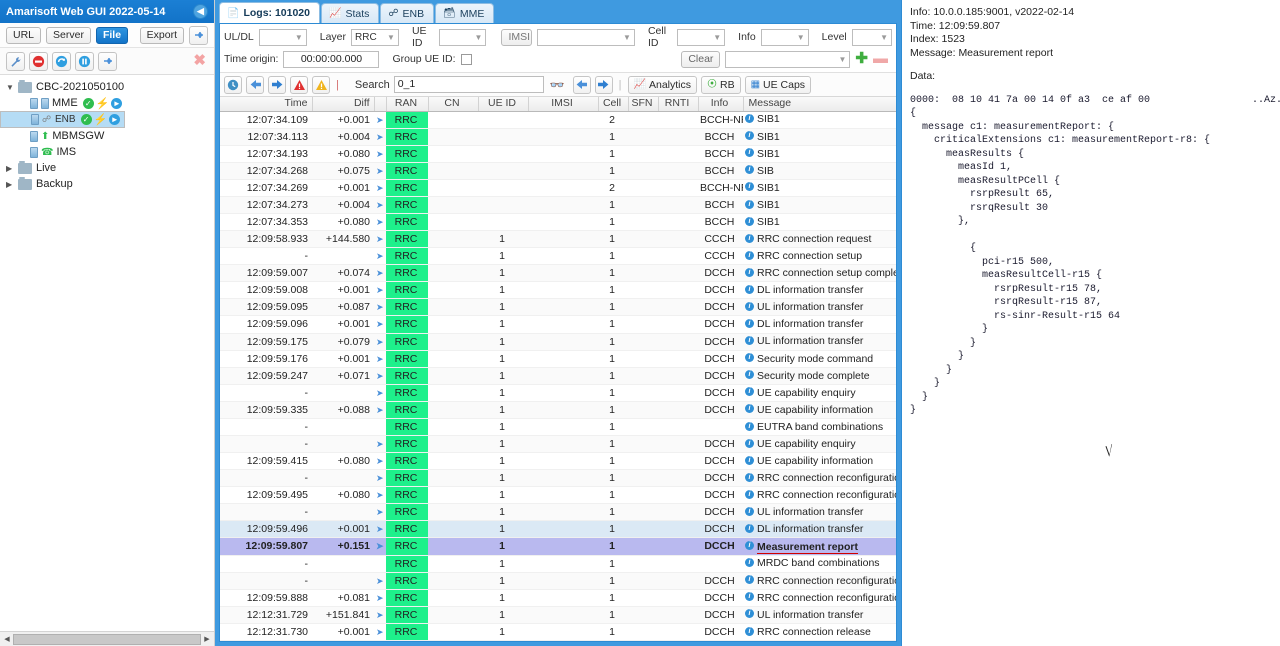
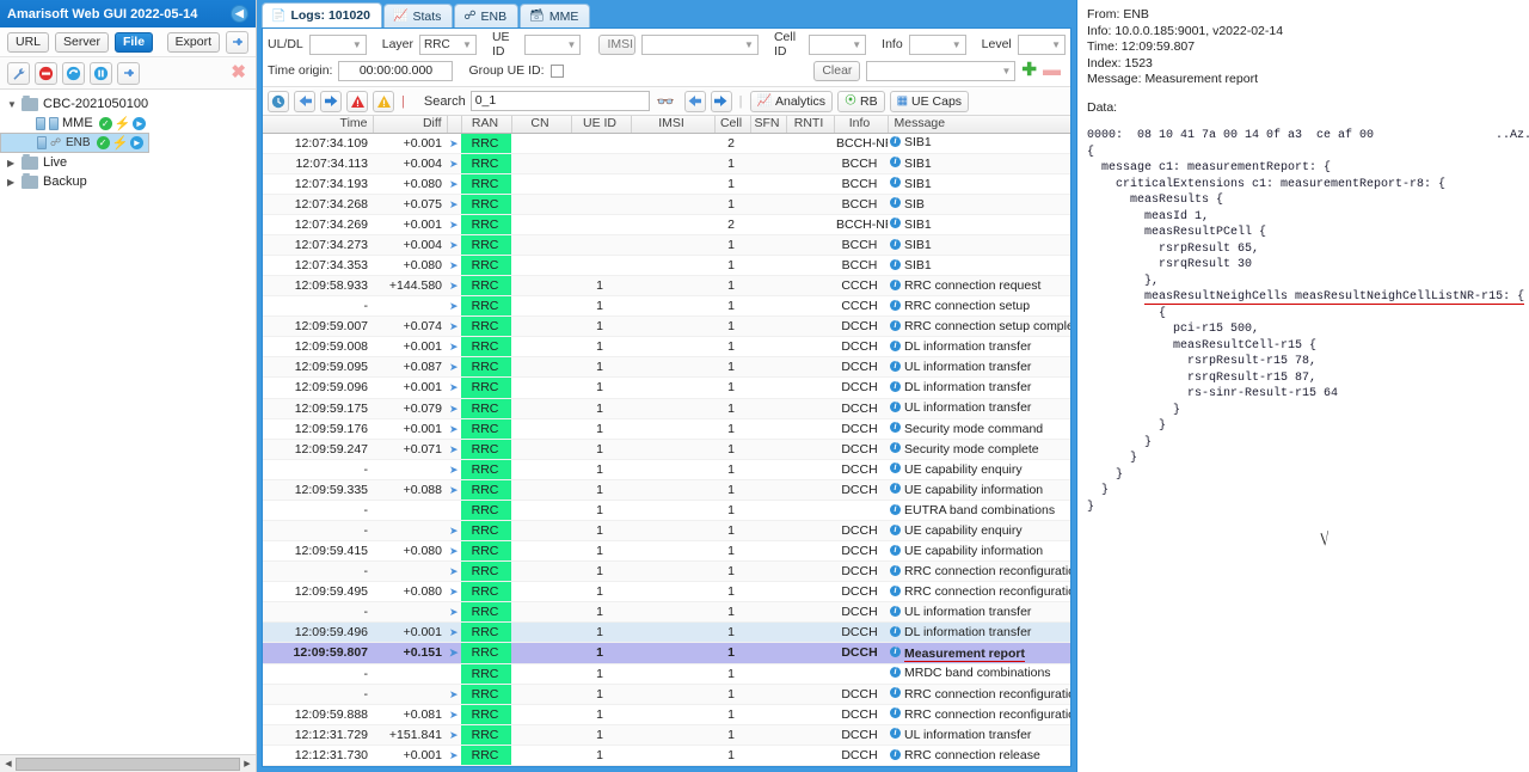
  Amarisoft Web GUI 2022-05-14
  ◀
  URL
  Server
  File
  Export
  ✖
  ▼
  CBC-2021050100
  MME
  ✓
  ⚡
  ►
  ☍
  ENB
  ✓
  ⚡
  ►
- ⬆
- MBMSGW
- ☎
- IMS
  ▶
  Live
  ▶
  Backup
  📄
  Logs: 101020
  📈
  Stats
  ☍
  ENB
  🗃
  MME
  UL/DL
  ▼
  Layer
  RRC
  ▼
  UE ID
  ▼
  IMSI
  ▼
  Cell ID
  ▼
  Info
  ▼
  Level
  ▼
  Time origin:
  00:00:00.000
  Group UE ID:
  Clear
  ▼
  ✚
  ▬
  |
  Search
  0_1
  👓
  |
  📈
  Analytics
  ⦿
  RB
  ▦
  UE Caps
  Time	Diff		RAN	CN	UE ID	IMSI	Cell	SFN	RNTI	Info	Message
  12:07:34.109	+0.001	➤	RRC				2			BCCH-N	SIB1
  12:07:34.113	+0.004	➤	RRC				1			BCCH	SIB1
  12:07:34.193	+0.080	➤	RRC				1			BCCH	SIB1
  12:07:34.268	+0.075	➤	RRC				1			BCCH	SIB
  12:07:34.269	+0.001	➤	RRC				2			BCCH-N	SIB1
  12:07:34.273	+0.004	➤	RRC				1			BCCH	SIB1
  12:07:34.353	+0.080	➤	RRC				1			BCCH	SIB1
  12:09:58.933	+144.580	➤	RRC		1		1			CCCH	RRC connection request
  -		➤	RRC		1		1			CCCH	RRC connection setup
  12:09:59.007	+0.074	➤	RRC		1		1			DCCH	RRC connection setup comple
  12:09:59.008	+0.001	➤	RRC		1		1			DCCH	DL information transfer
  12:09:59.095	+0.087	➤	RRC		1		1			DCCH	UL information transfer
  12:09:59.096	+0.001	➤	RRC		1		1			DCCH	DL information transfer
  12:09:59.175	+0.079	➤	RRC		1		1			DCCH	UL information transfer
  12:09:59.176	+0.001	➤	RRC		1		1			DCCH	Security mode command
  12:09:59.247	+0.071	➤	RRC		1		1			DCCH	Security mode complete
  -		➤	RRC		1		1			DCCH	UE capability enquiry
  12:09:59.335	+0.088	➤	RRC		1		1			DCCH	UE capability information
  -			RRC		1		1				EUTRA band combinations
  -		➤	RRC		1		1			DCCH	UE capability enquiry
  12:09:59.415	+0.080	➤	RRC		1		1			DCCH	UE capability information
  -		➤	RRC		1		1			DCCH	RRC connection reconfigurati
  12:09:59.495	+0.080	➤	RRC		1		1			DCCH	RRC connection reconfigurati
  -		➤	RRC		1		1			DCCH	UL information transfer
  12:09:59.496	+0.001	➤	RRC		1		1			DCCH	DL information transfer
  12:09:59.807	+0.151	➤	RRC		1		1			DCCH	Measurement report
  -			RRC		1		1				MRDC band combinations
  -		➤	RRC		1		1			DCCH	RRC connection reconfigurati
  12:09:59.888	+0.081	➤	RRC		1		1			DCCH	RRC connection reconfigurati
  12:12:31.729	+151.841	➤	RRC		1		1			DCCH	UL information transfer
  12:12:31.730	+0.001	➤	RRC		1		1			DCCH	RRC connection release
+ From: ENB
  Info: 10.0.0.185:9001, v2022-02-14
  Time: 12:09:59.807
  Index: 1523
  Message: Measurement report
  Data:
  0000: 08 10 41 7a 00 14 0f a3 ce af 00 ..Az.
  {
  message c1: measurementReport: {
  criticalExtensions c1: measurementReport-r8: {
  measResults {
  measId 1,
  measResultPCell {
  rsrpResult 65,
  rsrqResult 30
  },
+ measResultNeighCells measResultNeighCellListNR-r15: {
  {
  pci-r15 500,
  measResultCell-r15 {
  rsrpResult-r15 78,
  rsrqResult-r15 87,
  rs-sinr-Result-r15 64
  }
  }
  }
  }
  }
  }
  }
